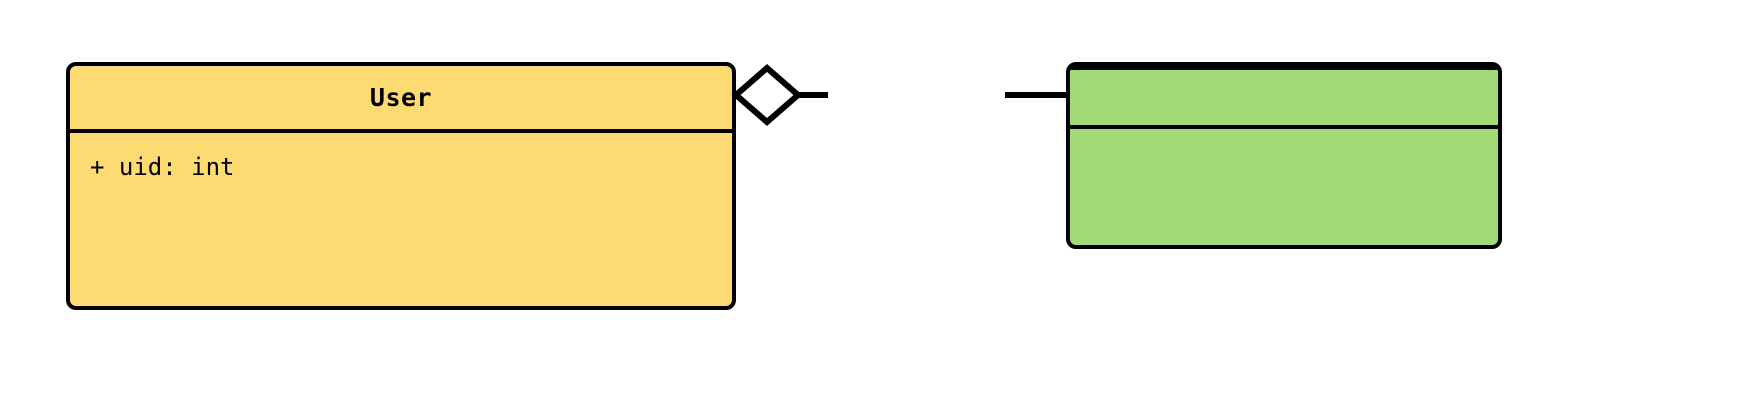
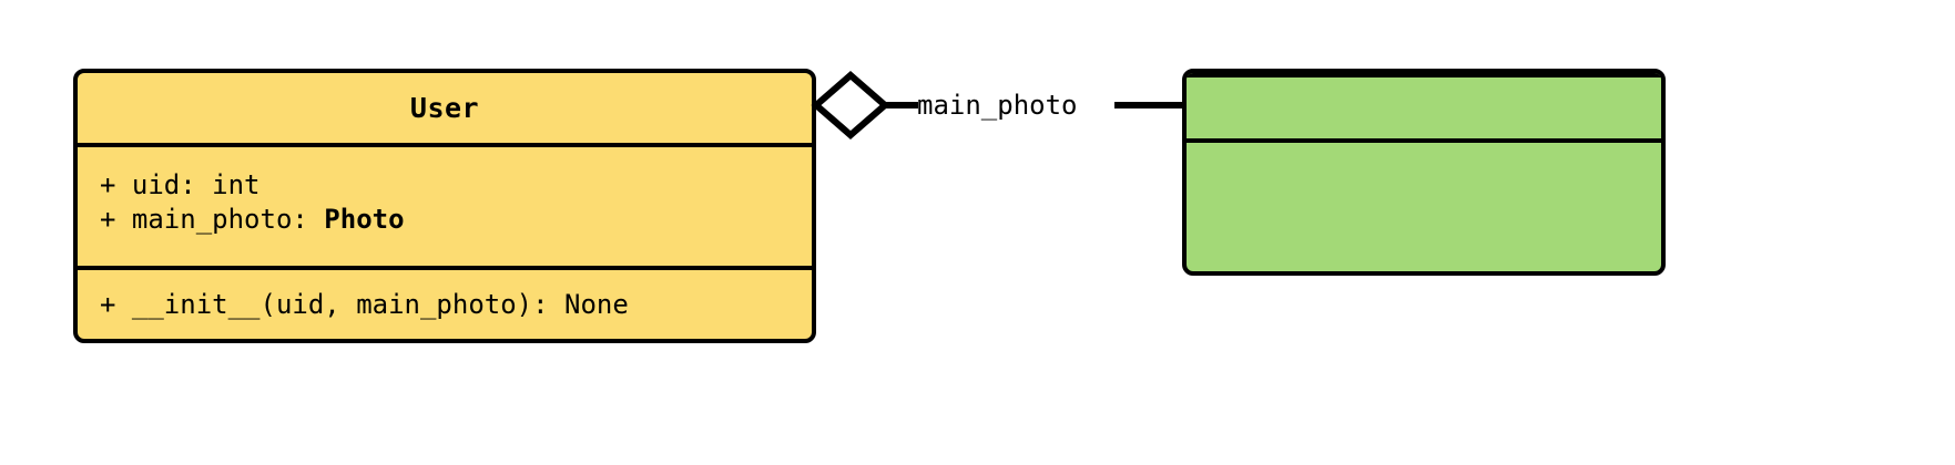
  User
  + uid: int
+ + main_photo: Photo
+ + __init__(uid, main_photo): None
+ main_photo
